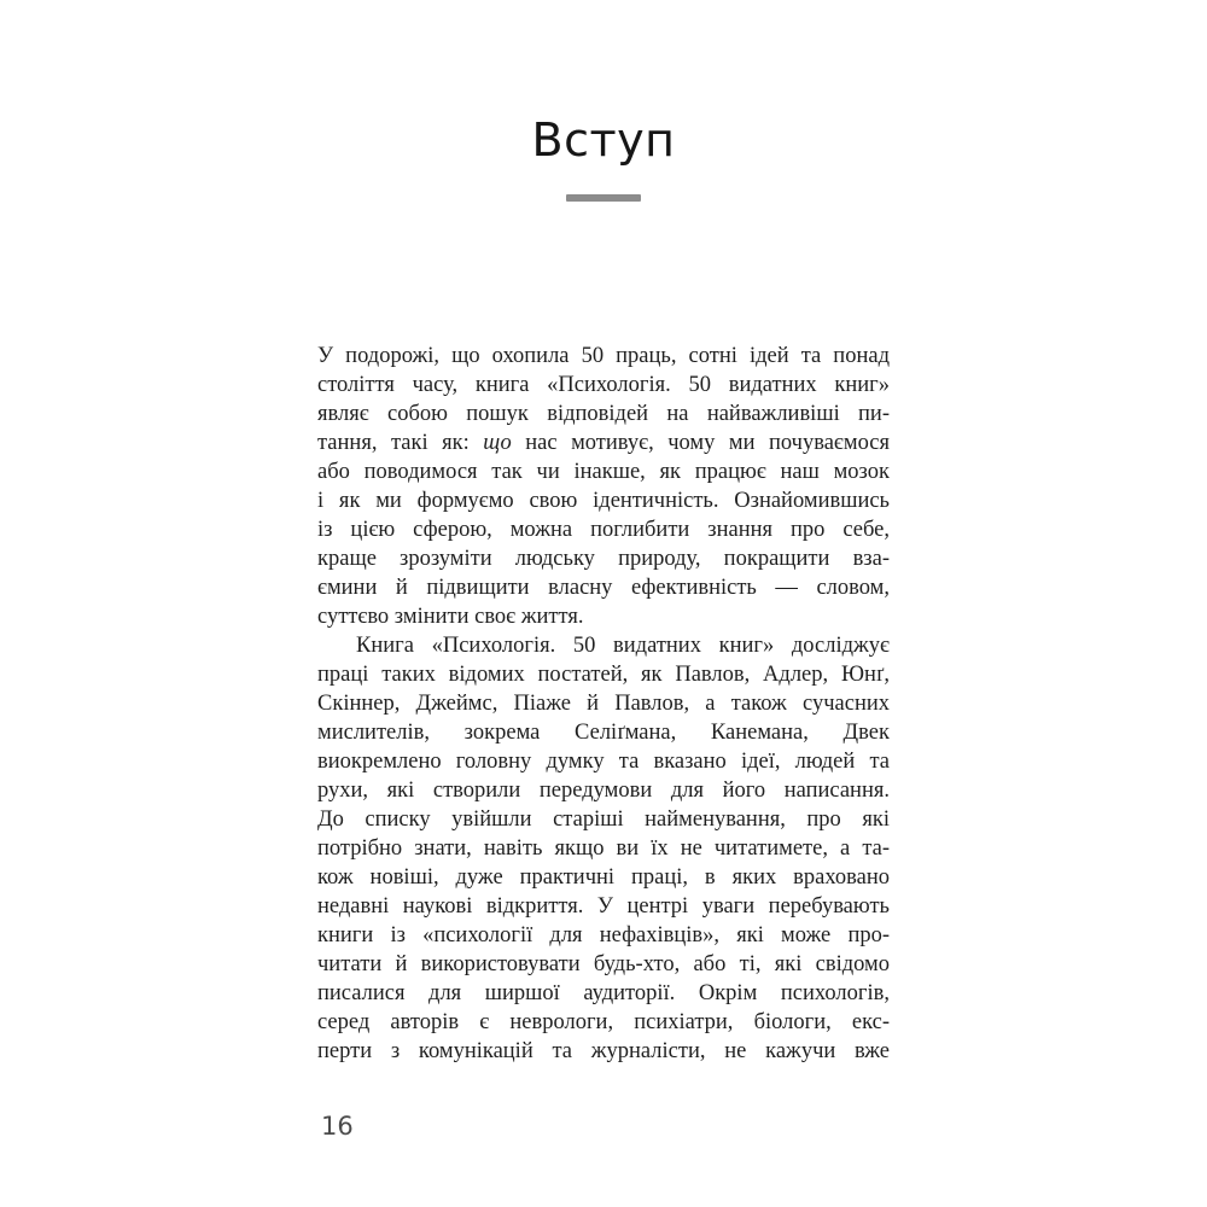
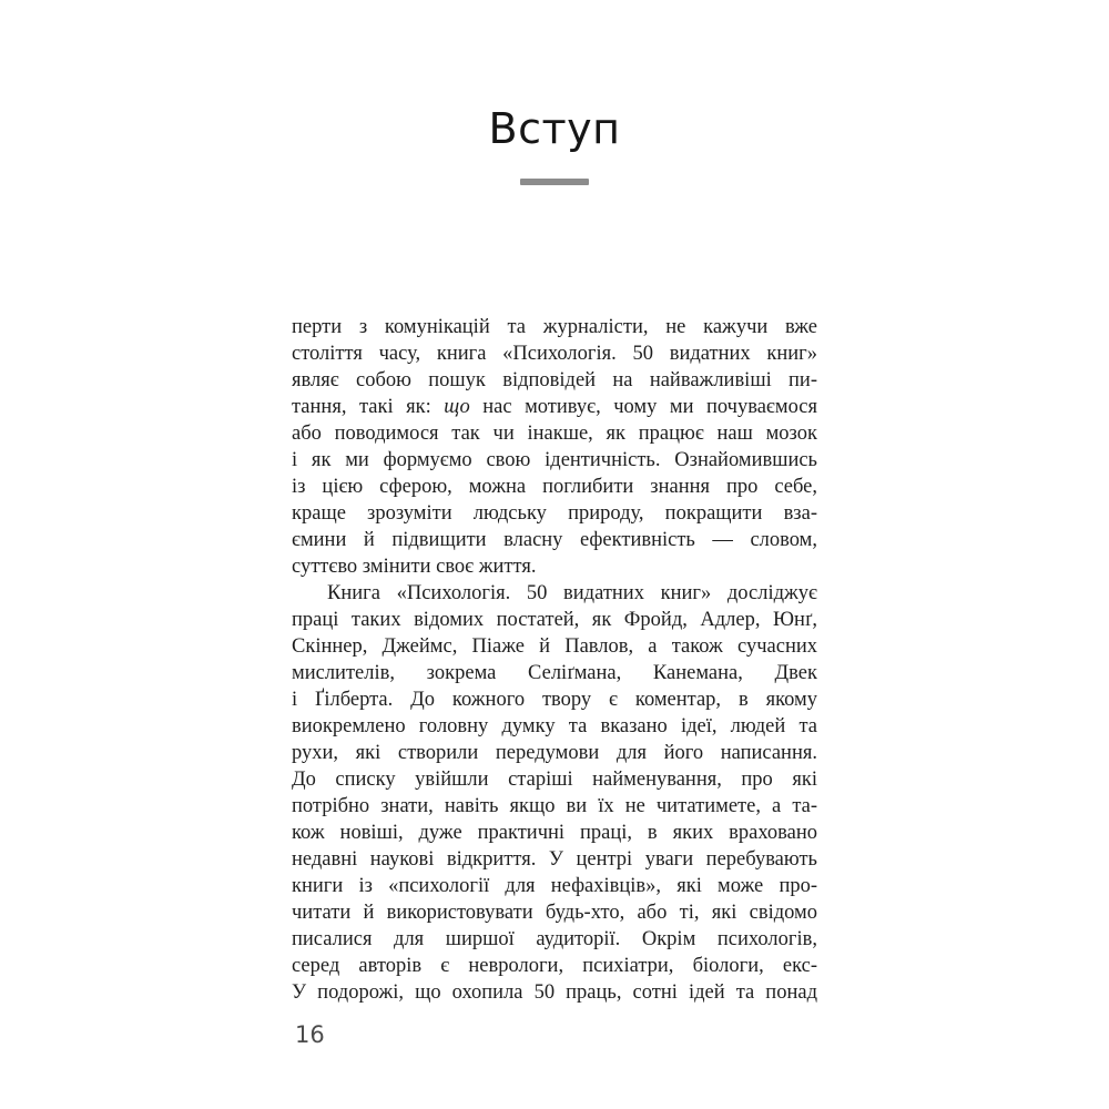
  Вступ
- У подорожі, що охопила 50 праць, сотні ідей та понад
+ перти з комунікацій та журналісти, не кажучи вже
  століття часу, книга «Психологія. 50 видатних книг»
  являє собою пошук відповідей на найважливіші пи-
  тання, такі як: що нас мотивує, чому ми почуваємося
  або поводимося так чи інакше, як працює наш мозок
  і як ми формуємо свою ідентичність. Ознайомившись
  із цією сферою, можна поглибити знання про себе,
  краще зрозуміти людську природу, покращити вза-
  ємини й підвищити власну ефективність — словом,
  суттєво змінити своє життя.
  Книга «Психологія. 50 видатних книг» досліджує
- праці таких відомих постатей, як Павлов, Адлер, Юнґ,
+ праці таких відомих постатей, як Фройд, Адлер, Юнґ,
  Скіннер, Джеймс, Піаже й Павлов, а також сучасних
  мислителів, зокрема Селіґмана, Канемана, Двек
+ і Ґілберта. До кожного твору є коментар, в якому
  виокремлено головну думку та вказано ідеї, людей та
  рухи, які створили передумови для його написання.
  До списку увійшли старіші найменування, про які
  потрібно знати, навіть якщо ви їх не читатимете, а та-
  кож новіші, дуже практичні праці, в яких враховано
  недавні наукові відкриття. У центрі уваги перебувають
  книги із «психології для нефахівців», які може про-
  читати й використовувати будь-хто, або ті, які свідомо
  писалися для ширшої аудиторії. Окрім психологів,
  серед авторів є неврологи, психіатри, біологи, екс-
- перти з комунікацій та журналісти, не кажучи вже
+ У подорожі, що охопила 50 праць, сотні ідей та понад
  16
